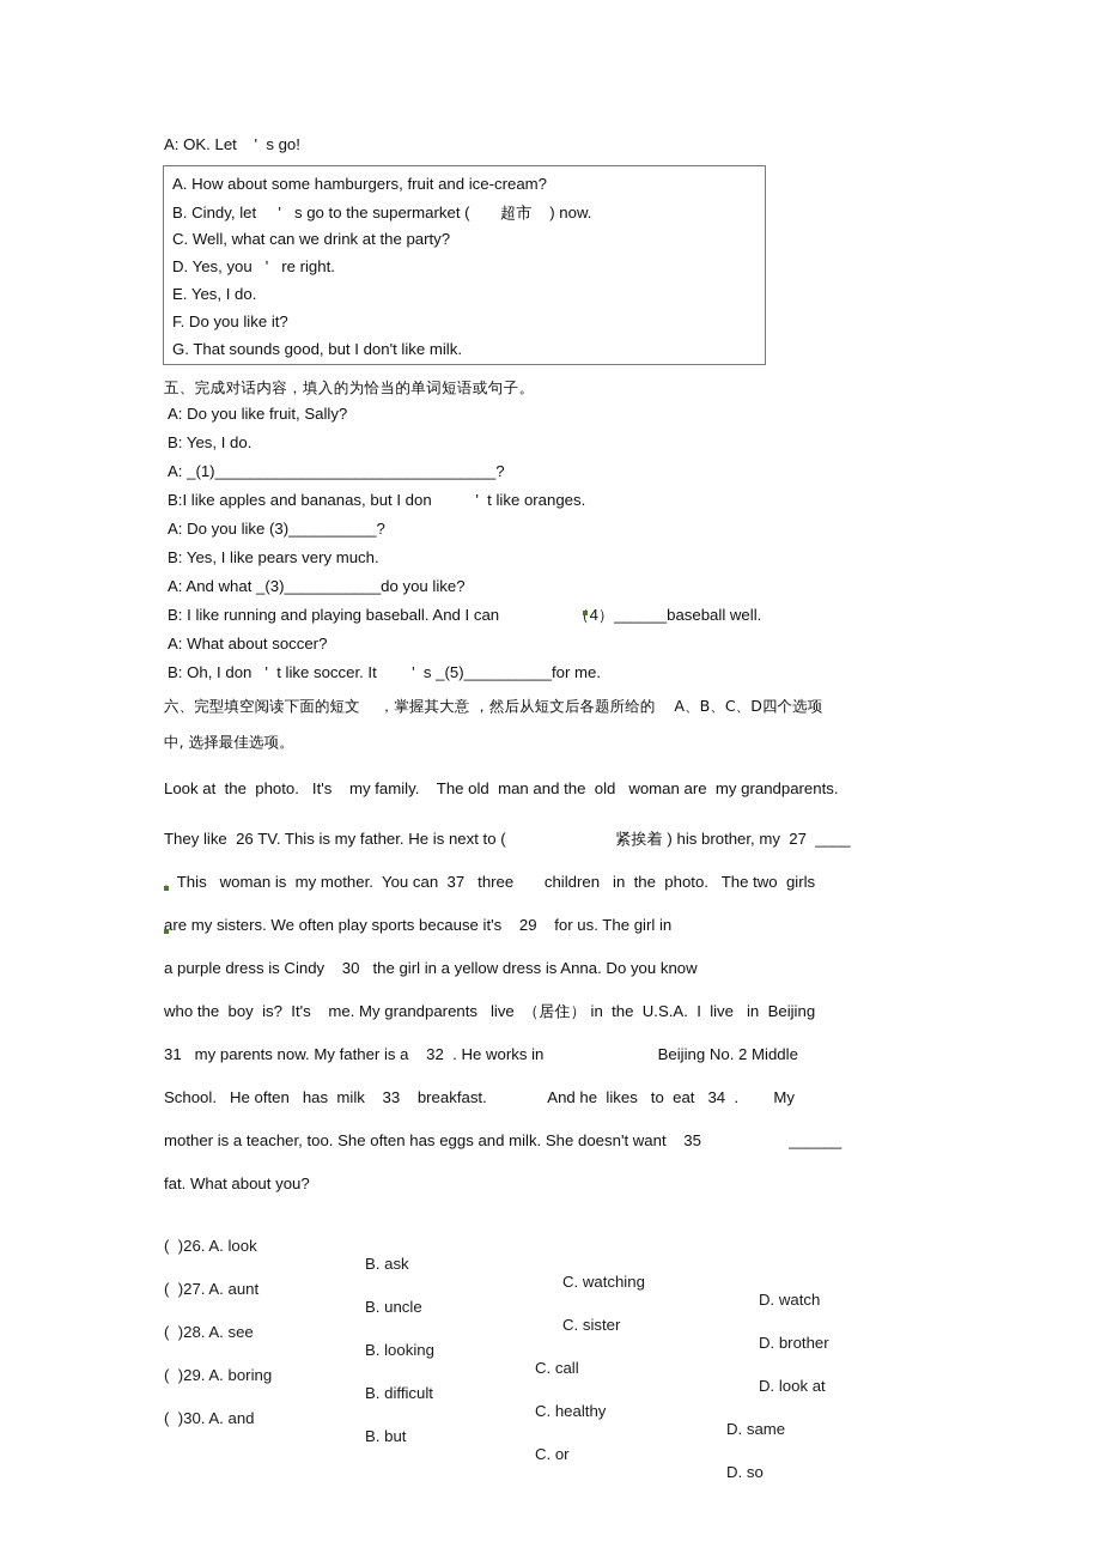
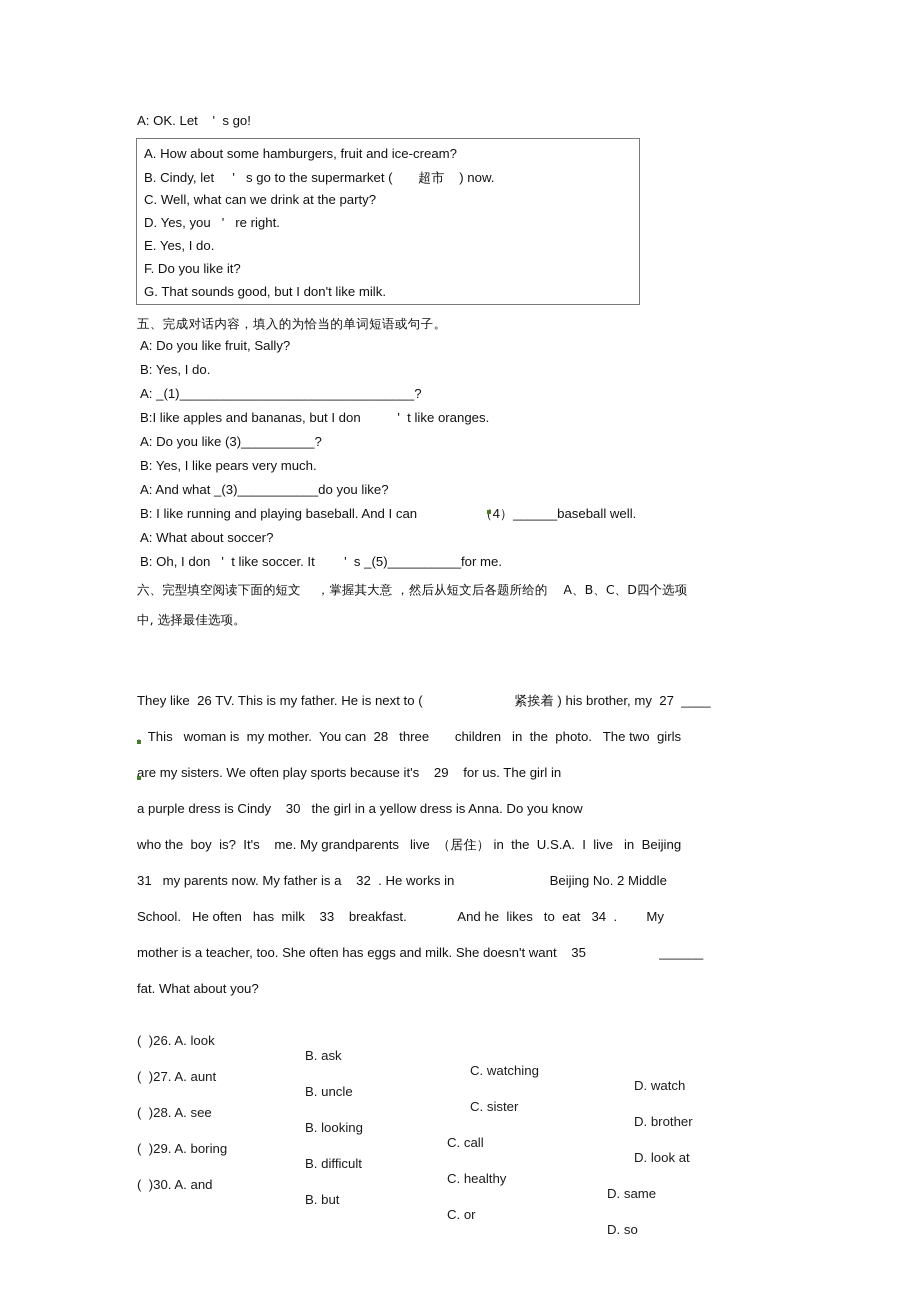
  A: OK. Let ' s go!
  A. How about some hamburgers, fruit and ice-cream?
  B. Cindy, let ' s go to the supermarket ( 超市 ) now.
  C. Well, what can we drink at the party?
  D. Yes, you ' re right.
  E. Yes, I do.
  F. Do you like it?
  G. That sounds good, but I don't like milk.
  五、完成对话内容，填入的为恰当的单词短语或句子。
  A: Do you like fruit, Sally?
  B: Yes, I do.
  A: _(1)________________________________?
  B:I like apples and bananas, but I don ' t like oranges.
  A: Do you like (3)__________?
  B: Yes, I like pears very much.
  A: And what _(3)___________do you like?
  B: I like running and playing baseball. And I can （4）______baseball well.
  A: What about soccer?
  B: Oh, I don ' t like soccer. It ' s _(5)__________for me.
  六、完型填空阅读下面的短文 ，掌握其大意 ，然后从短文后各题所给的 A、B、C、D四个选项
  中, 选择最佳选项。
- Look at the photo. It's my family. The old man and the old woman are my grandparents.
  They like 26 TV. This is my father. He is next to ( 紧挨着 ) his brother, my 27 ____
- . This woman is my mother. You can 37 three children in the photo. The two girls
+ . This woman is my mother. You can 28 three children in the photo. The two girls
  are my sisters. We often play sports because it's 29 for us. The girl in
  a purple dress is Cindy 30 the girl in a yellow dress is Anna. Do you know
  who the boy is? It's me. My grandparents live （居住） in the U.S.A. I live in Beijing
  31 my parents now. My father is a 32 . He works in Beijing No. 2 Middle
  School. He often has milk 33 breakfast. And he likes to eat 34 . My
  mother is a teacher, too. She often has eggs and milk. She doesn't want 35 ______
  fat. What about you?
  ( )26. A. look
  B. ask
  C. watching
  D. watch
  ( )27. A. aunt
  B. uncle
  C. sister
  D. brother
  ( )28. A. see
  B. looking
  C. call
  D. look at
  ( )29. A. boring
  B. difficult
  C. healthy
  D. same
  ( )30. A. and
  B. but
  C. or
  D. so
